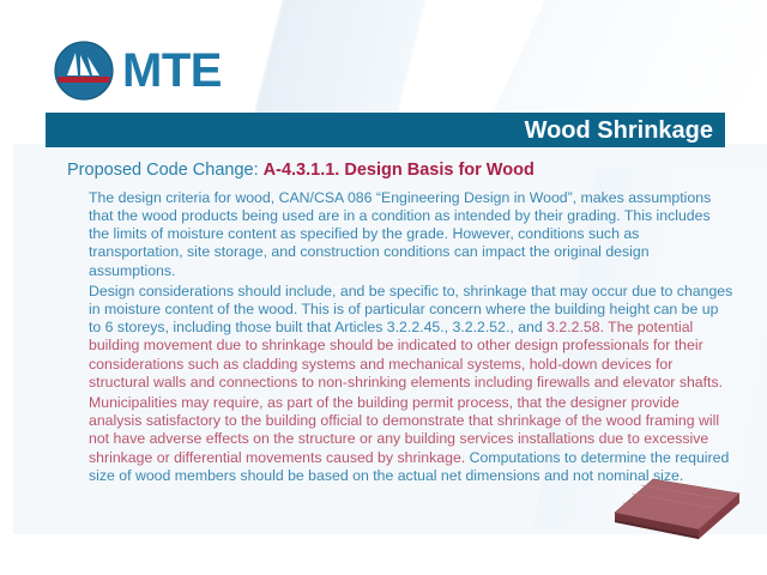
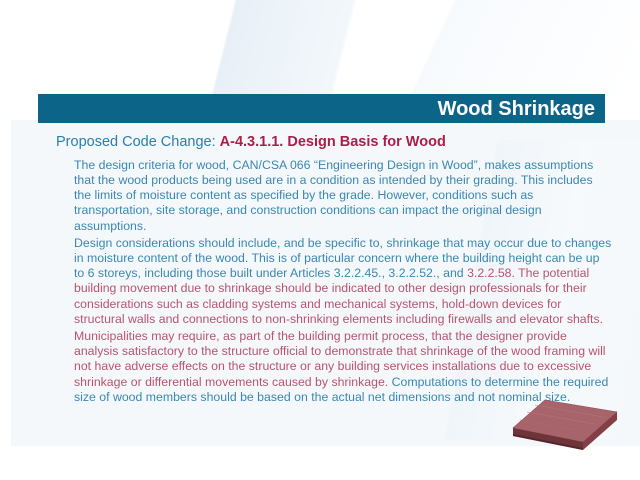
- MTE
  Wood Shrinkage
  Proposed Code Change: A-4.3.1.1. Design Basis for Wood
- The design criteria for wood, CAN/CSA 086 “Engineering Design in Wood”, makes assumptions that the wood products being used are in a condition as intended by their grading. This includes the limits of moisture content as specified by the grade. However, conditions such as transportation, site storage, and construction conditions can impact the original design assumptions.
+ The design criteria for wood, CAN/CSA 066 “Engineering Design in Wood”, makes assumptions that the wood products being used are in a condition as intended by their grading. This includes the limits of moisture content as specified by the grade. However, conditions such as transportation, site storage, and construction conditions can impact the original design assumptions.
- Design considerations should include, and be specific to, shrinkage that may occur due to changes in moisture content of the wood. This is of particular concern where the building height can be up to 6 storeys, including those built that Articles 3.2.2.45., 3.2.2.52., and 3.2.2.58. The potential building movement due to shrinkage should be indicated to other design professionals for their considerations such as cladding systems and mechanical systems, hold-down devices for structural walls and connections to non-shrinking elements including firewalls and elevator shafts.
+ Design considerations should include, and be specific to, shrinkage that may occur due to changes in moisture content of the wood. This is of particular concern where the building height can be up to 6 storeys, including those built under Articles 3.2.2.45., 3.2.2.52., and 3.2.2.58. The potential building movement due to shrinkage should be indicated to other design professionals for their considerations such as cladding systems and mechanical systems, hold-down devices for structural walls and connections to non-shrinking elements including firewalls and elevator shafts.
- Municipalities may require, as part of the building permit process, that the designer provide analysis satisfactory to the building official to demonstrate that shrinkage of the wood framing will not have adverse effects on the structure or any building services installations due to excessive shrinkage or differential movements caused by shrinkage. Computations to determine the required size of wood members should be based on the actual net dimensions and not nominal size.
+ Municipalities may require, as part of the building permit process, that the designer provide analysis satisfactory to the structure official to demonstrate that shrinkage of the wood framing will not have adverse effects on the structure or any building services installations due to excessive shrinkage or differential movements caused by shrinkage. Computations to determine the required size of wood members should be based on the actual net dimensions and not nominal size.
